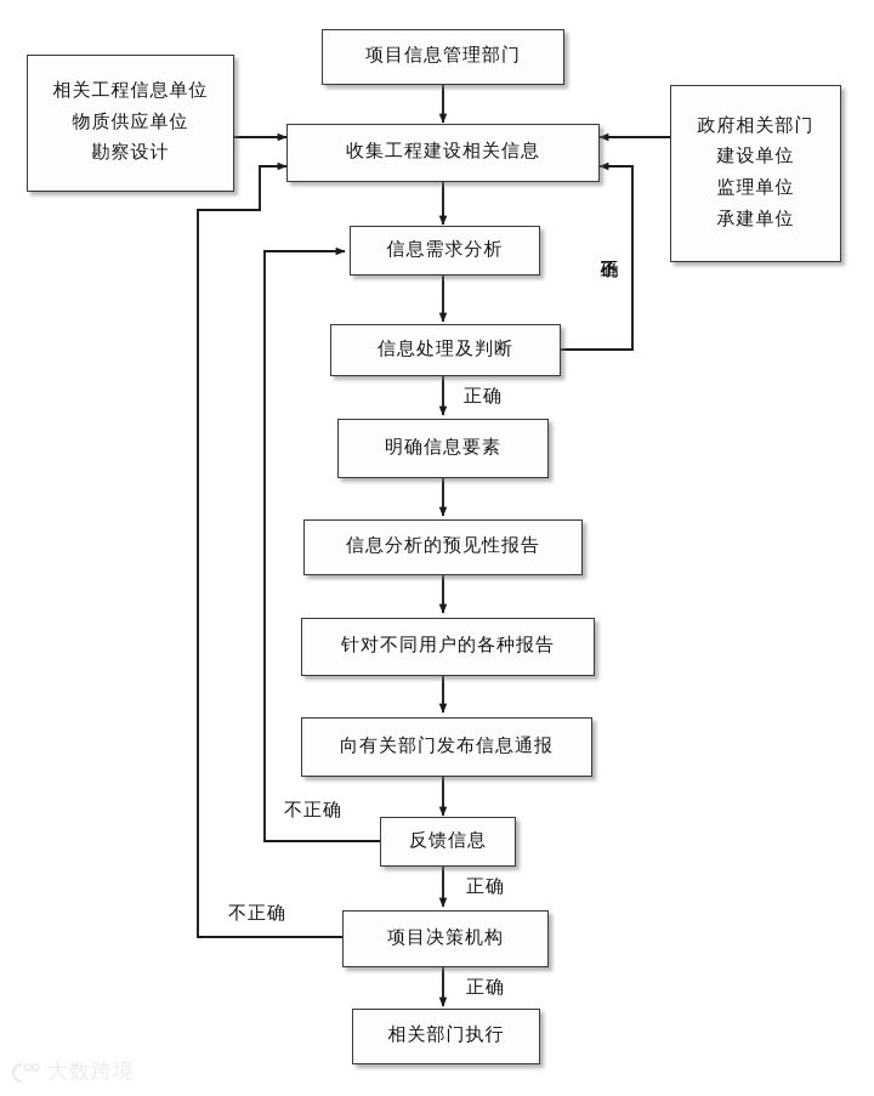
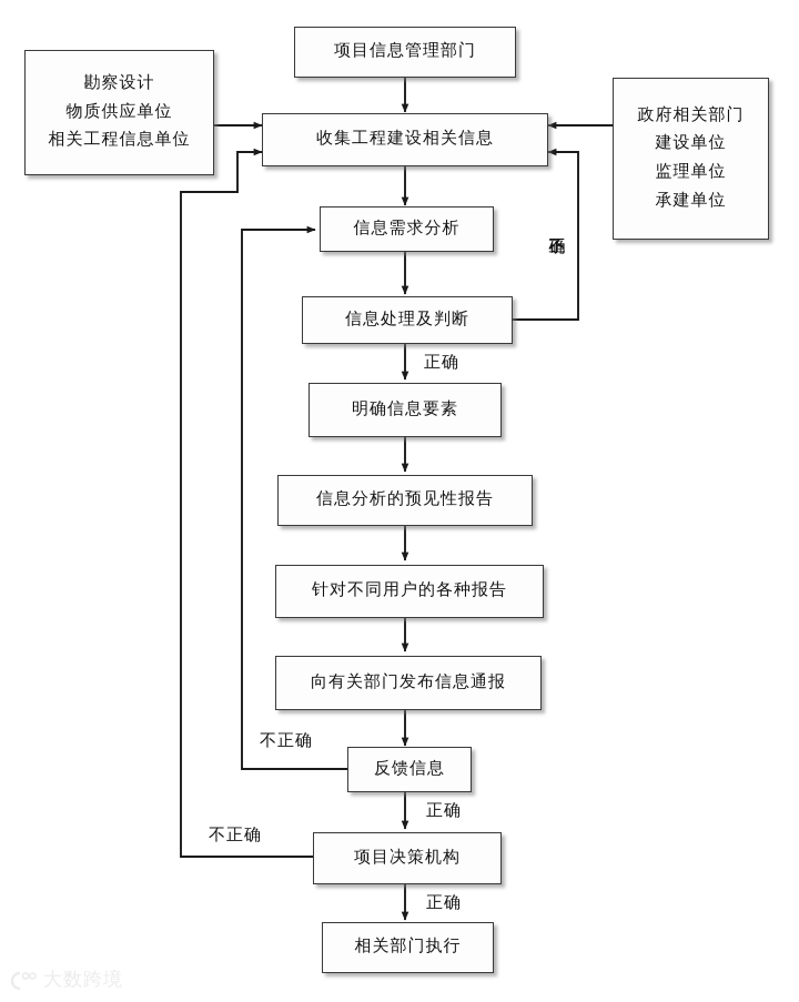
- 相关工程信息单位
+ 勘察设计
  物质供应单位
- 勘察设计
+ 相关工程信息单位
  项目信息管理部门
  政府相关部门
  建设单位
  监理单位
  承建单位
  收集工程建设相关信息
  信息需求分析
  信息处理及判断
  明确信息要素
  信息分析的预见性报告
  针对不同用户的各种报告
  向有关部门发布信息通报
  反馈信息
  项目决策机构
  相关部门执行
  正确
  不正确
  正确
  不正确
  正确
